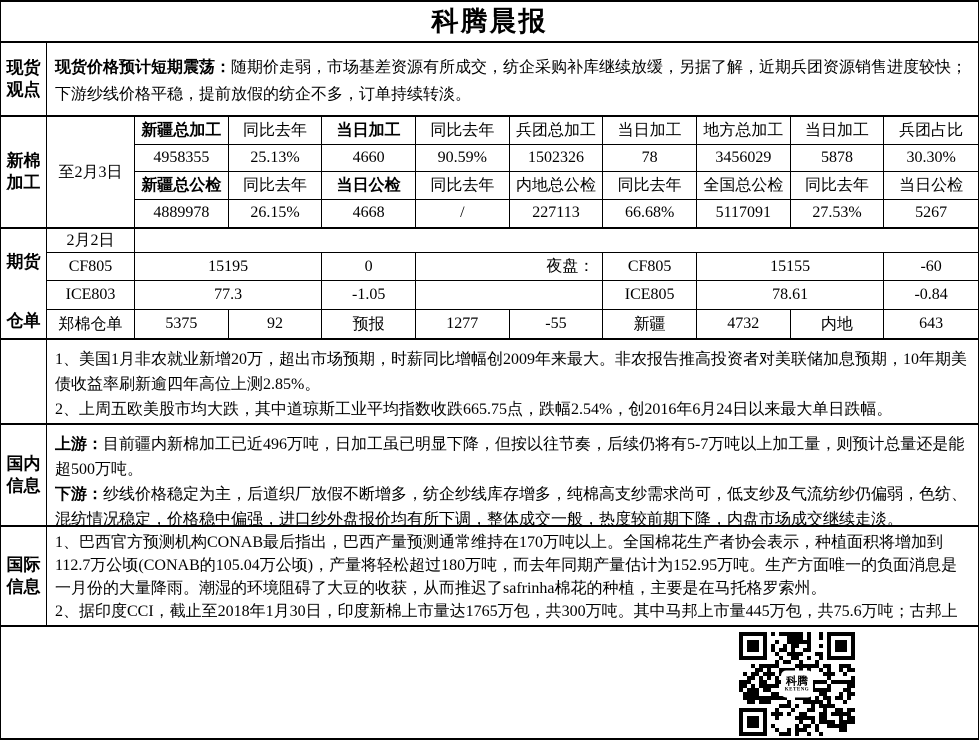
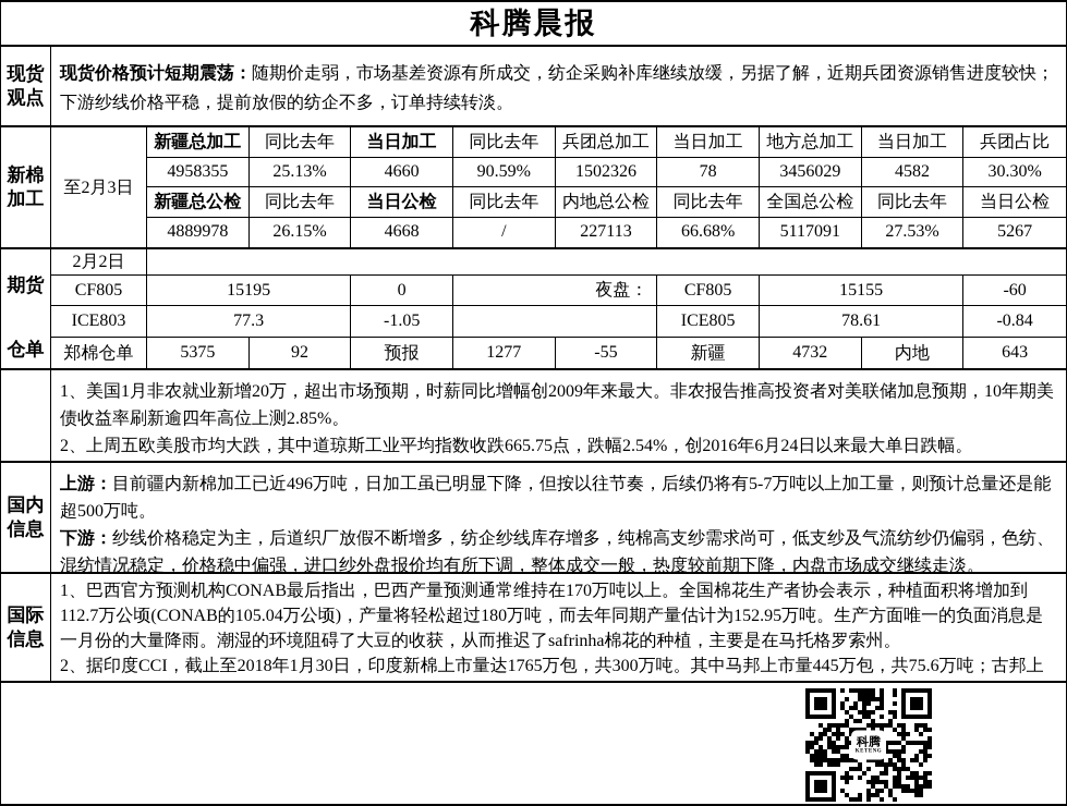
  科腾晨报
  现货观点
  现货价格预计短期震荡：随期价走弱，市场基差资源有所成交，纺企采购补库继续放缓，另据了解，近期兵团资源销售进度较快；下游纱线价格平稳，提前放假的纺企不多，订单持续转淡。
  新棉加工
  至2月3日
  新疆总加工
  同比去年
  当日加工
  同比去年
  兵团总加工
  当日加工
  地方总加工
  当日加工
  兵团占比
  4958355
  25.13%
  4660
  90.59%
  1502326
  78
  3456029
- 5878
+ 4582
  30.30%
  新疆总公检
  同比去年
  当日公检
  同比去年
  内地总公检
  同比去年
  全国总公检
  同比去年
  当日公检
  4889978
  26.15%
  4668
  /
  227113
  66.68%
  5117091
  27.53%
  5267
  期货
  仓单
  2月2日
  CF805
  15195
  0
  夜盘：
  CF805
  15155
  -60
  ICE803
  77.3
  -1.05
  ICE805
  78.61
  -0.84
  郑棉仓单
  5375
  92
  预报
  1277
  -55
  新疆
  4732
  内地
  643
  1、美国1月非农就业新增20万，超出市场预期，时薪同比增幅创2009年来最大。非农报告推高投资者对美联储加息预期，10年期美债收益率刷新逾四年高位上测2.85%。
  2、上周五欧美股市均大跌，其中道琼斯工业平均指数收跌665.75点，跌幅2.54%，创2016年6月24日以来最大单日跌幅。
  国内信息
  上游：目前疆内新棉加工已近496万吨，日加工虽已明显下降，但按以往节奏，后续仍将有5-7万吨以上加工量，则预计总量还是能超500万吨。
  下游：纱线价格稳定为主，后道织厂放假不断增多，纺企纱线库存增多，纯棉高支纱需求尚可，低支纱及气流纺纱仍偏弱，色纺、混纺情况稳定，价格稳中偏强，进口纱外盘报价均有所下调，整体成交一般，热度较前期下降，内盘市场成交继续走淡。
  国际信息
  1、巴西官方预测机构CONAB最后指出，巴西产量预测通常维持在170万吨以上。全国棉花生产者协会表示，种植面积将增加到112.7万公顷(CONAB的105.04万公顷)，产量将轻松超过180万吨，而去年同期产量估计为152.95万吨。生产方面唯一的负面消息是一月份的大量降雨。潮湿的环境阻碍了大豆的收获，从而推迟了safrinha棉花的种植，主要是在马托格罗索州。
  2、据印度CCI，截止至2018年1月30日，印度新棉上市量达1765万包，共300万吨。其中马邦上市量445万包，共75.6万吨；古邦上
  科腾
